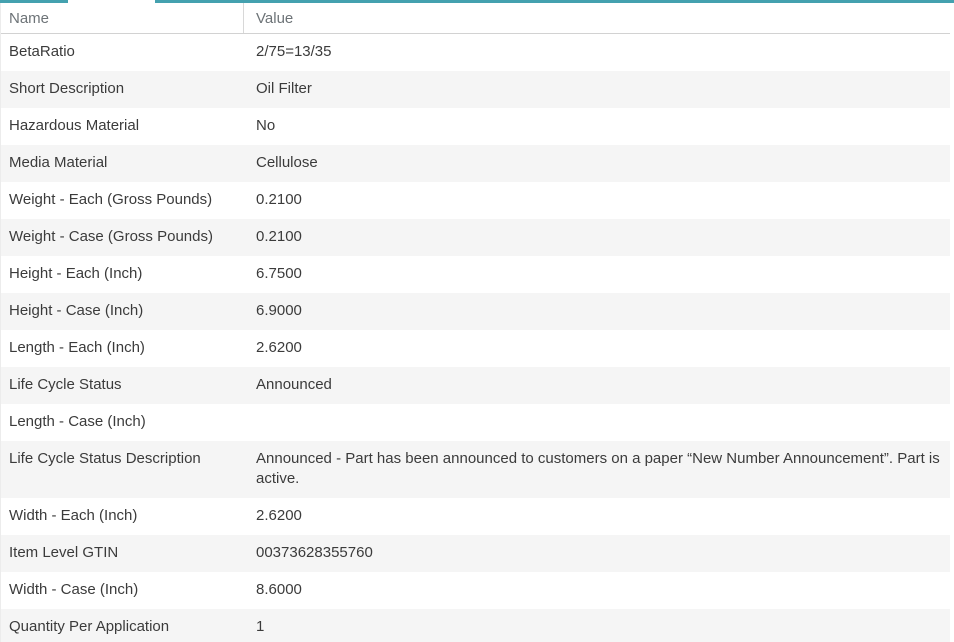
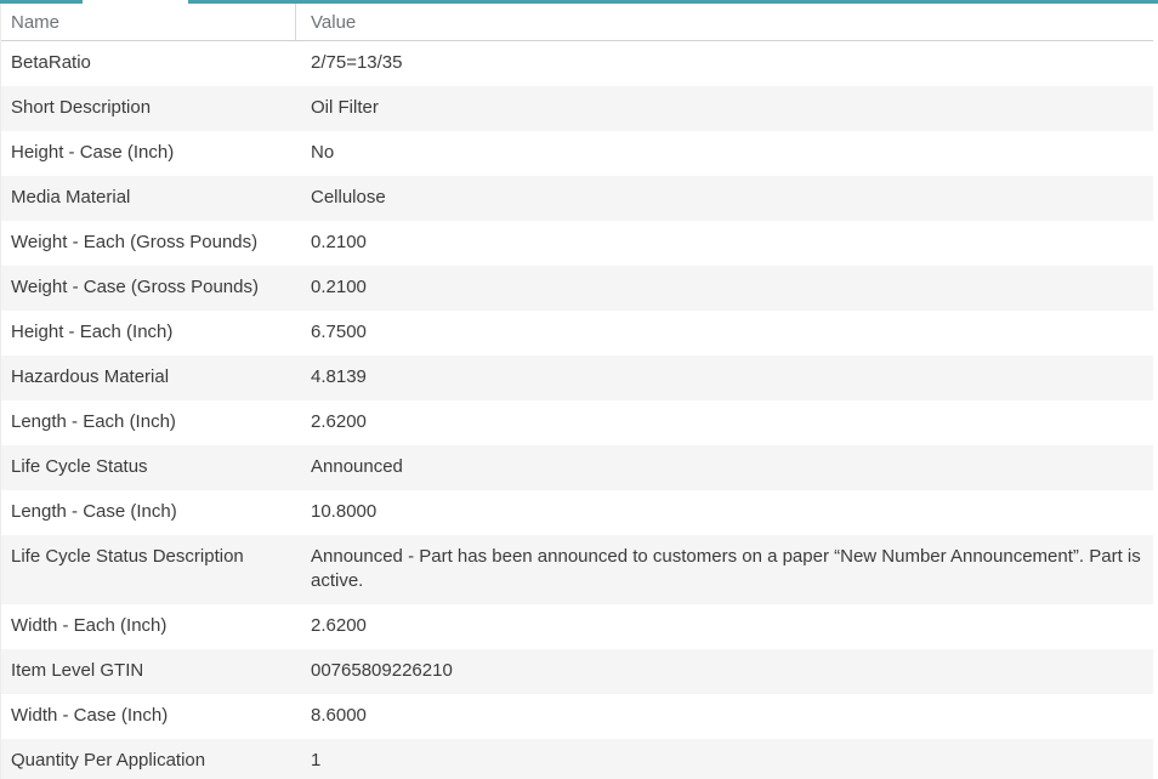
  Name
  Value
  BetaRatio
  2/75=13/35
  Short Description
  Oil Filter
- Hazardous Material
+ Height - Case (Inch)
  No
  Media Material
  Cellulose
  Weight - Each (Gross Pounds)
  0.2100
  Weight - Case (Gross Pounds)
  0.2100
  Height - Each (Inch)
  6.7500
- Height - Case (Inch)
+ Hazardous Material
- 6.9000
+ 4.8139
  Length - Each (Inch)
  2.6200
  Life Cycle Status
  Announced
  Length - Case (Inch)
+ 10.8000
  Life Cycle Status Description
  Announced - Part has been announced to customers on a paper “New Number Announcement”. Part is active.
  Width - Each (Inch)
  2.6200
  Item Level GTIN
- 00373628355760
+ 00765809226210
  Width - Case (Inch)
  8.6000
  Quantity Per Application
  1
